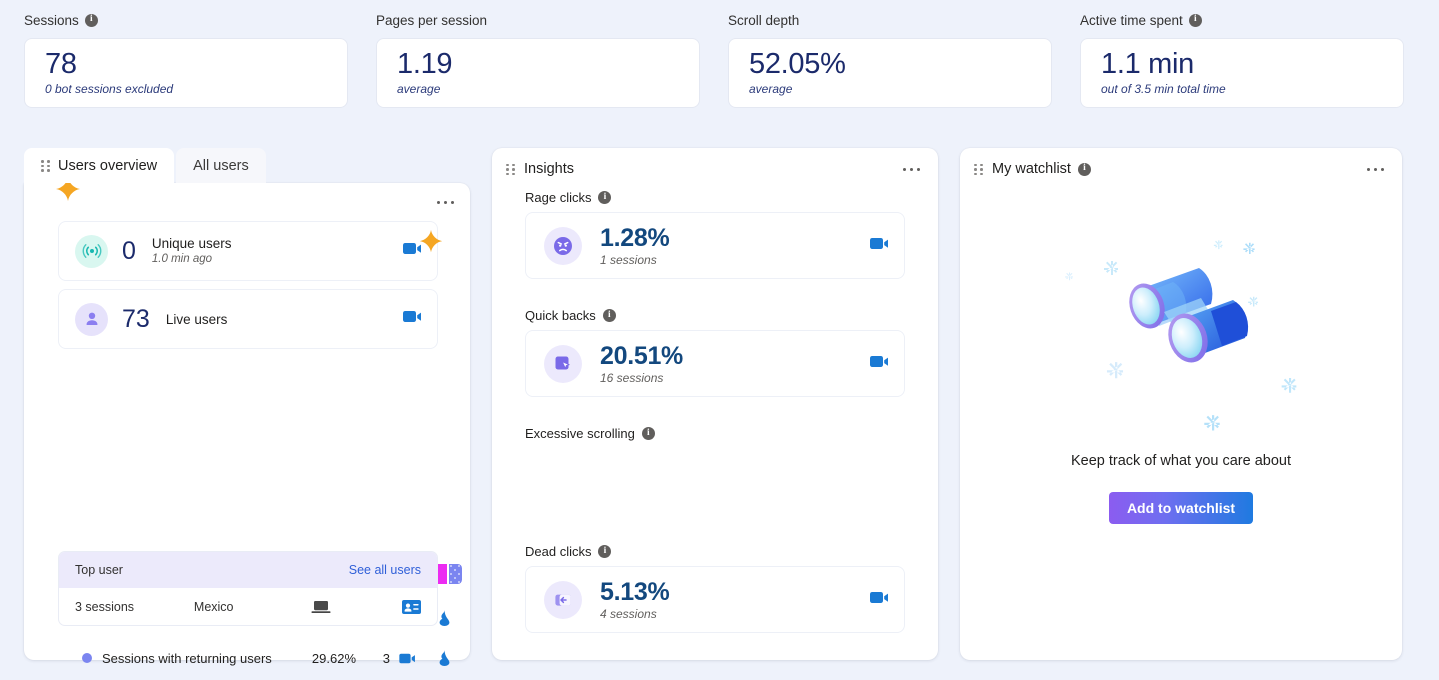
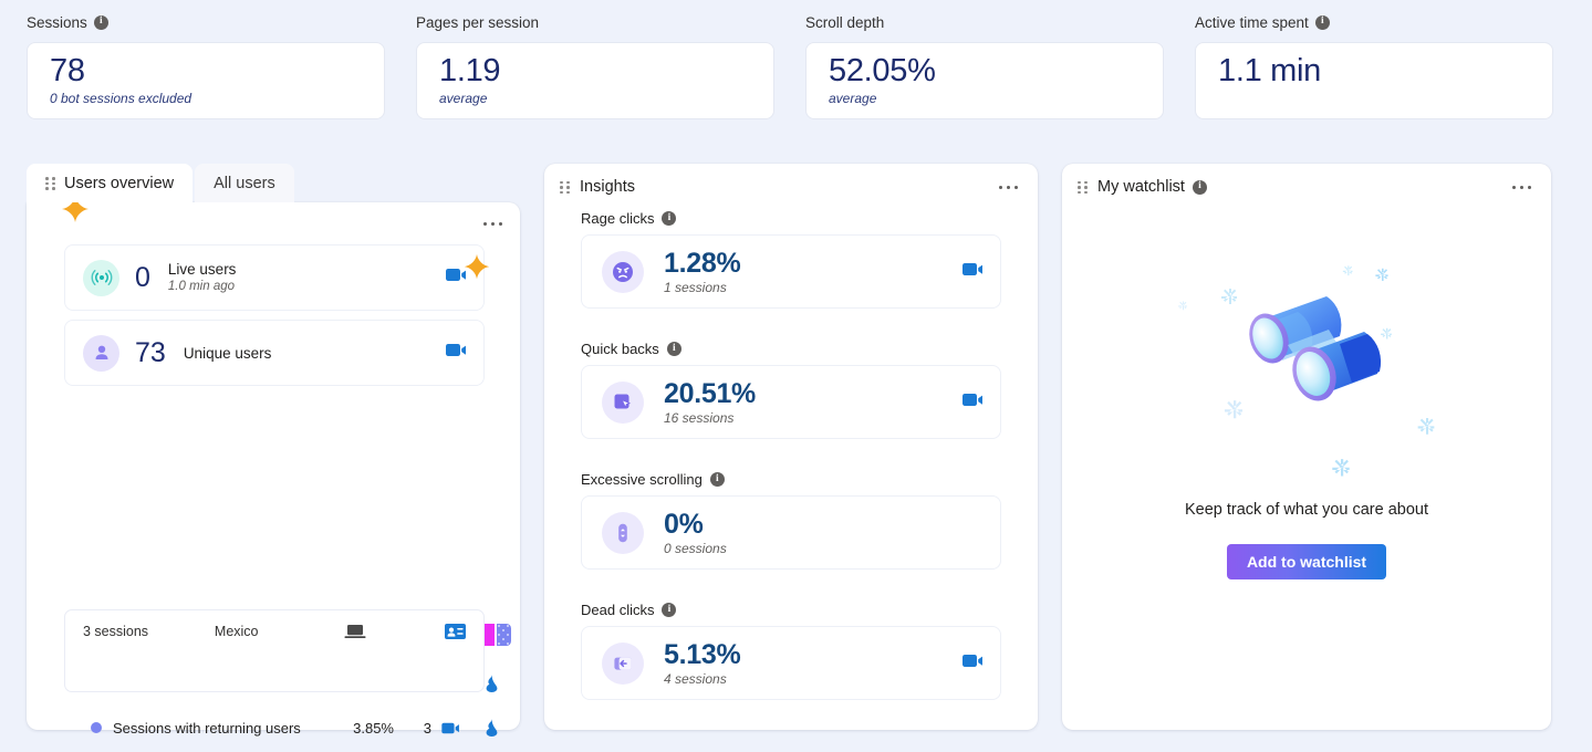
  Sessions
  i
  78
  0 bot sessions excluded
  Pages per session
  1.19
  average
  Scroll depth
  52.05%
  average
  Active time spent
  i
  1.1 min
- out of 3.5 min total time
  Users overview
  All users
  0
- Unique users
+ Live users
  1.0 min ago
  73
- Live users
+ Unique users
  Sessions with returning users
- 29.62%
+ 3.85%
  3
- Top user
- See all users
  3 sessions
  Mexico
  Insights
  Rage clicks
  i
  1.28%
  1 sessions
  Quick backs
  i
  20.51%
  16 sessions
  Excessive scrolling
  i
+ 0%
+ 0 sessions
  Dead clicks
  i
  5.13%
  4 sessions
  My watchlist
  i
  Keep track of what you care about
  Add to watchlist
